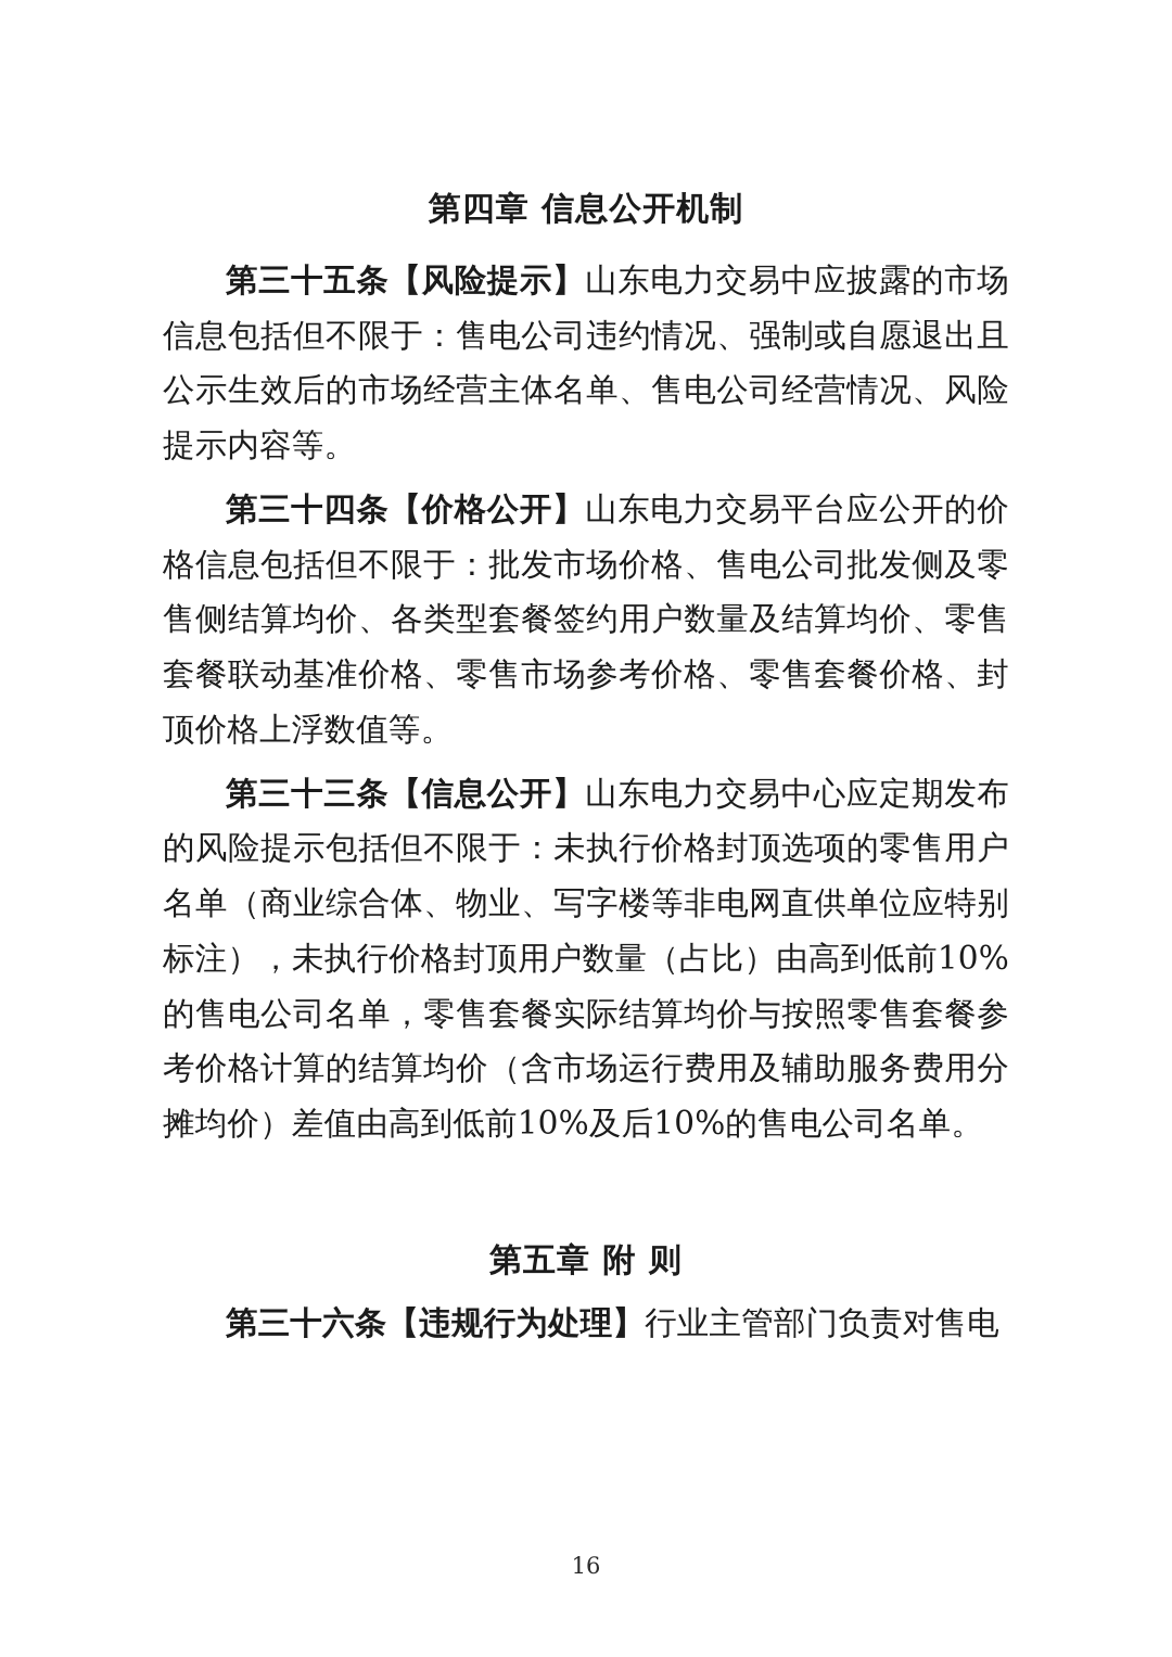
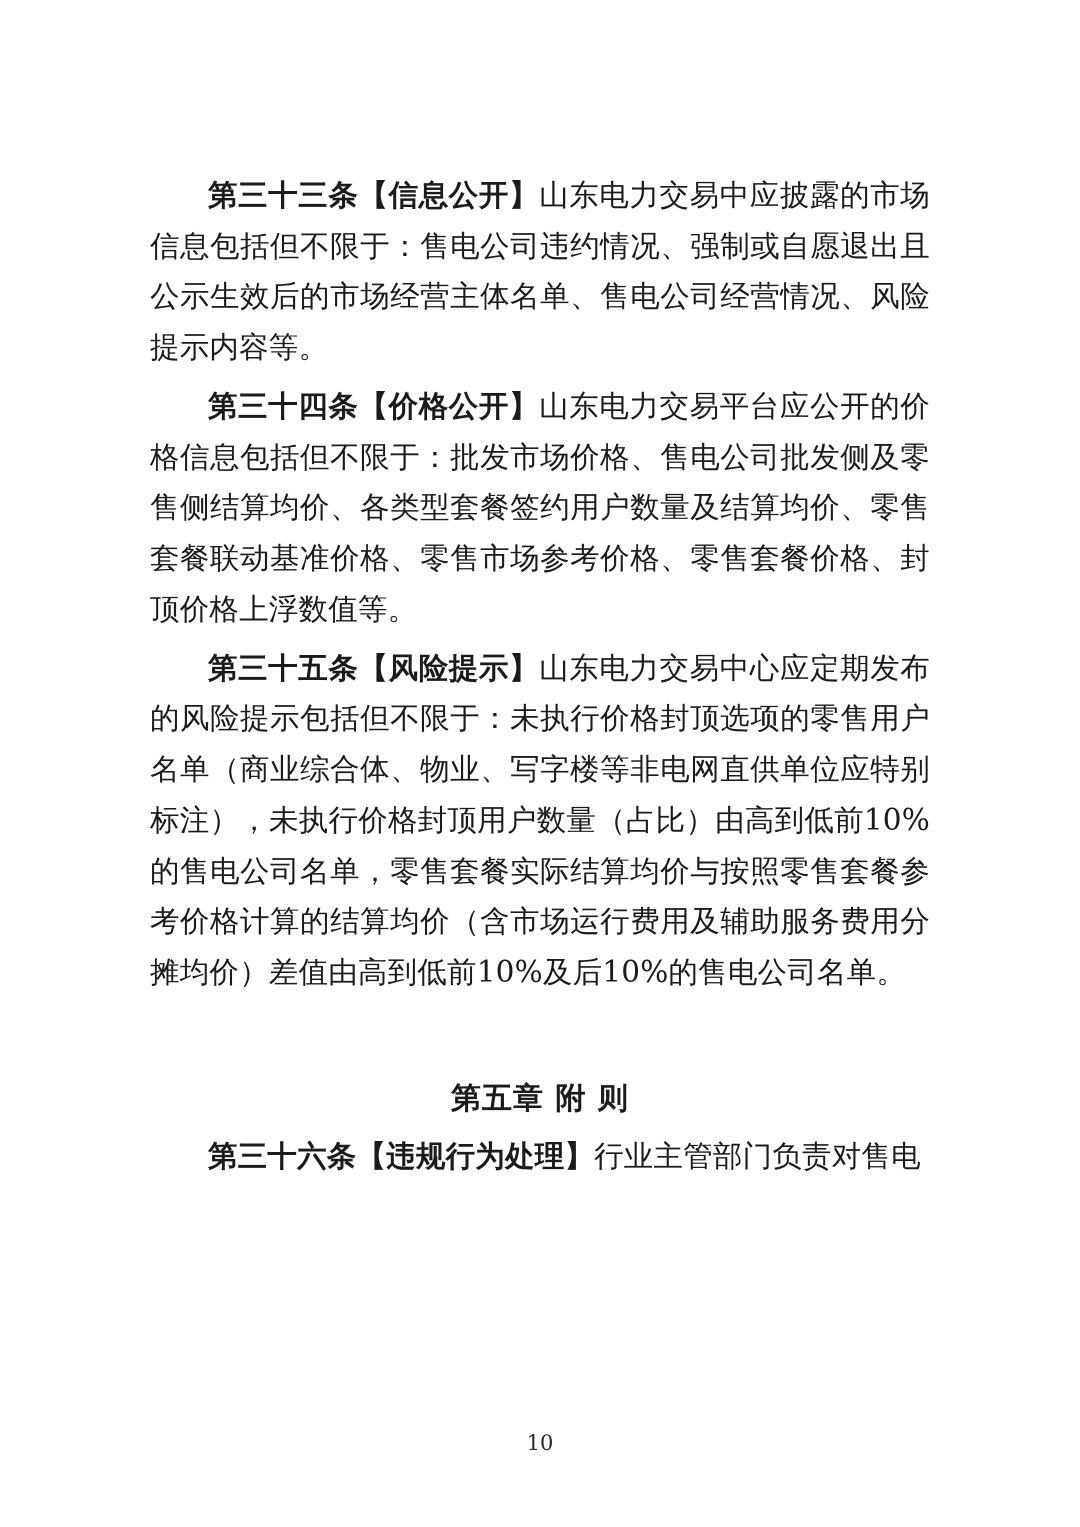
- 第四章 信息公开机制
- 第三十五条【风险提示】山东电力交易中应披露的市场信息包括但不限于：售电公司违约情况、强制或自愿退出且公示生效后的市场经营主体名单、售电公司经营情况、风险提示内容等。
+ 第三十三条【信息公开】山东电力交易中应披露的市场信息包括但不限于：售电公司违约情况、强制或自愿退出且公示生效后的市场经营主体名单、售电公司经营情况、风险提示内容等。
  第三十四条【价格公开】山东电力交易平台应公开的价格信息包括但不限于：批发市场价格、售电公司批发侧及零售侧结算均价、各类型套餐签约用户数量及结算均价、零售套餐联动基准价格、零售市场参考价格、零售套餐价格、封顶价格上浮数值等。
- 第三十三条【信息公开】山东电力交易中心应定期发布的风险提示包括但不限于：未执行价格封顶选项的零售用户名单（商业综合体、物业、写字楼等非电网直供单位应特别标注），未执行价格封顶用户数量（占比）由高到低前10%的售电公司名单，零售套餐实际结算均价与按照零售套餐参考价格计算的结算均价（含市场运行费用及辅助服务费用分摊均价）差值由高到低前10%及后10%的售电公司名单。
+ 第三十五条【风险提示】山东电力交易中心应定期发布的风险提示包括但不限于：未执行价格封顶选项的零售用户名单（商业综合体、物业、写字楼等非电网直供单位应特别标注），未执行价格封顶用户数量（占比）由高到低前10%的售电公司名单，零售套餐实际结算均价与按照零售套餐参考价格计算的结算均价（含市场运行费用及辅助服务费用分摊均价）差值由高到低前10%及后10%的售电公司名单。
  第五章 附 则
  第三十六条【违规行为处理】行业主管部门负责对售电
- 16
+ 10
